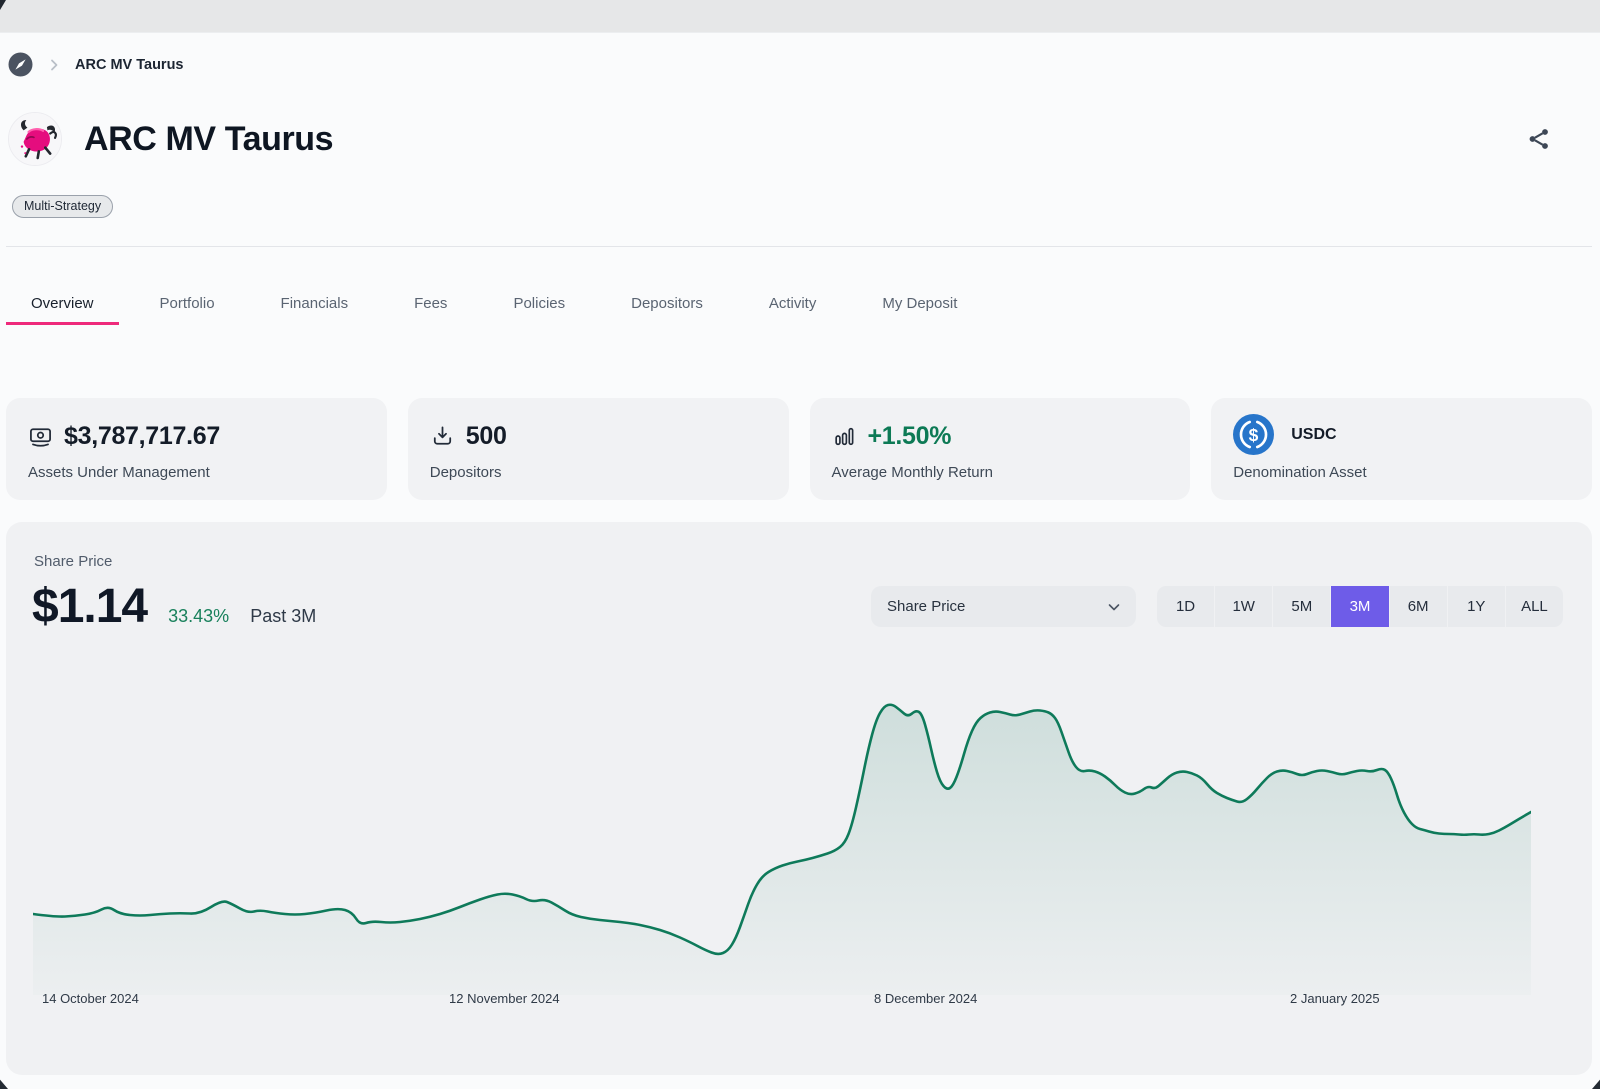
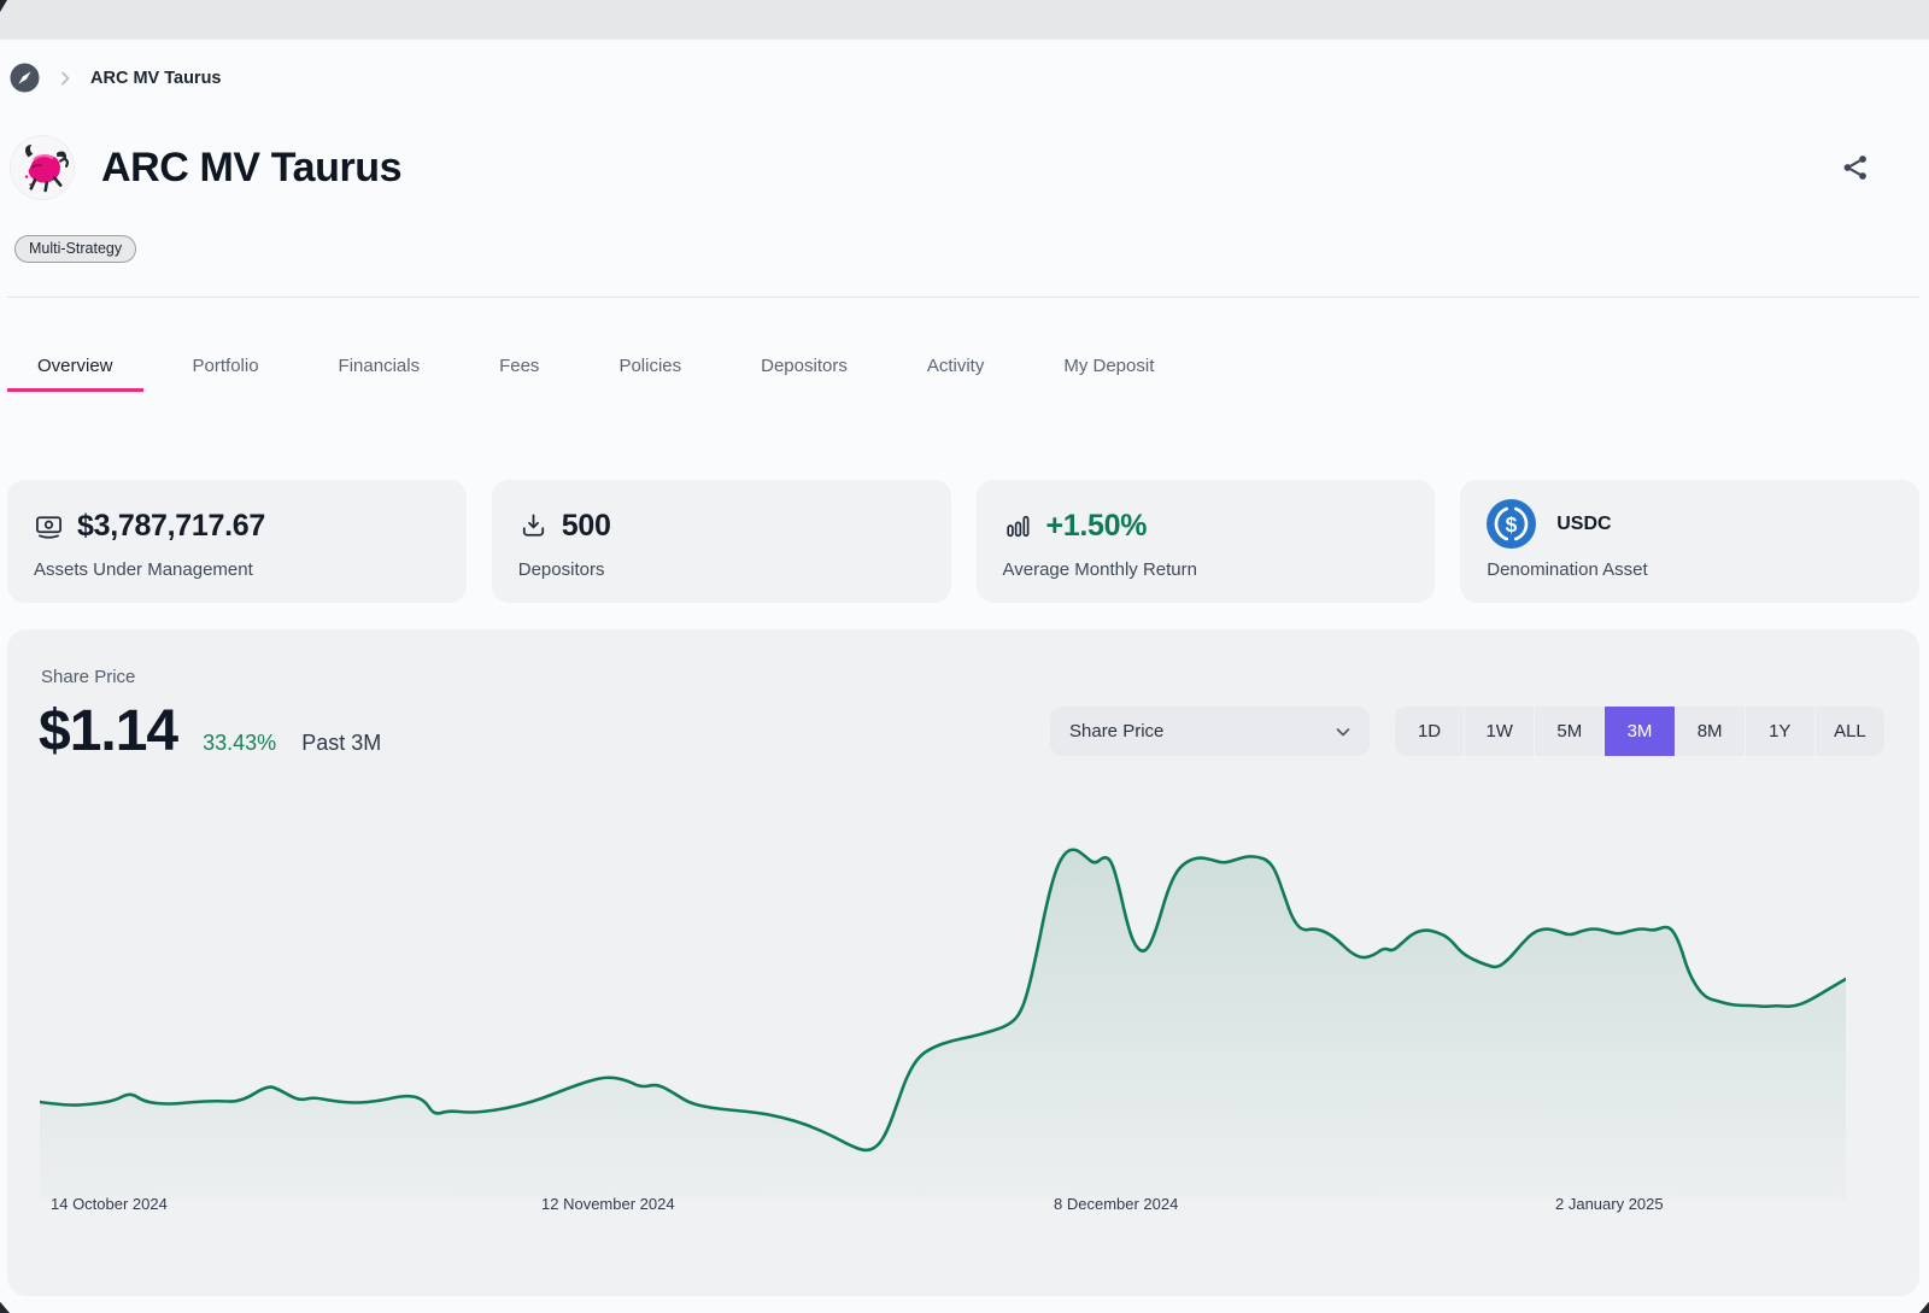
  ARC MV Taurus
  ARC MV Taurus
  Multi-Strategy
  Overview
  Portfolio
  Financials
  Fees
  Policies
  Depositors
  Activity
  My Deposit
  $3,787,717.67
  Assets Under Management
  500
  Depositors
  +1.50%
  Average Monthly Return
  $
  USDC
  Denomination Asset
  Share Price
  $1.14
  33.43%
  Past 3M
  Share Price
  1D
  1W
  5M
  3M
- 6M
+ 8M
  1Y
  ALL
  14 October 2024
  12 November 2024
  8 December 2024
  2 January 2025
